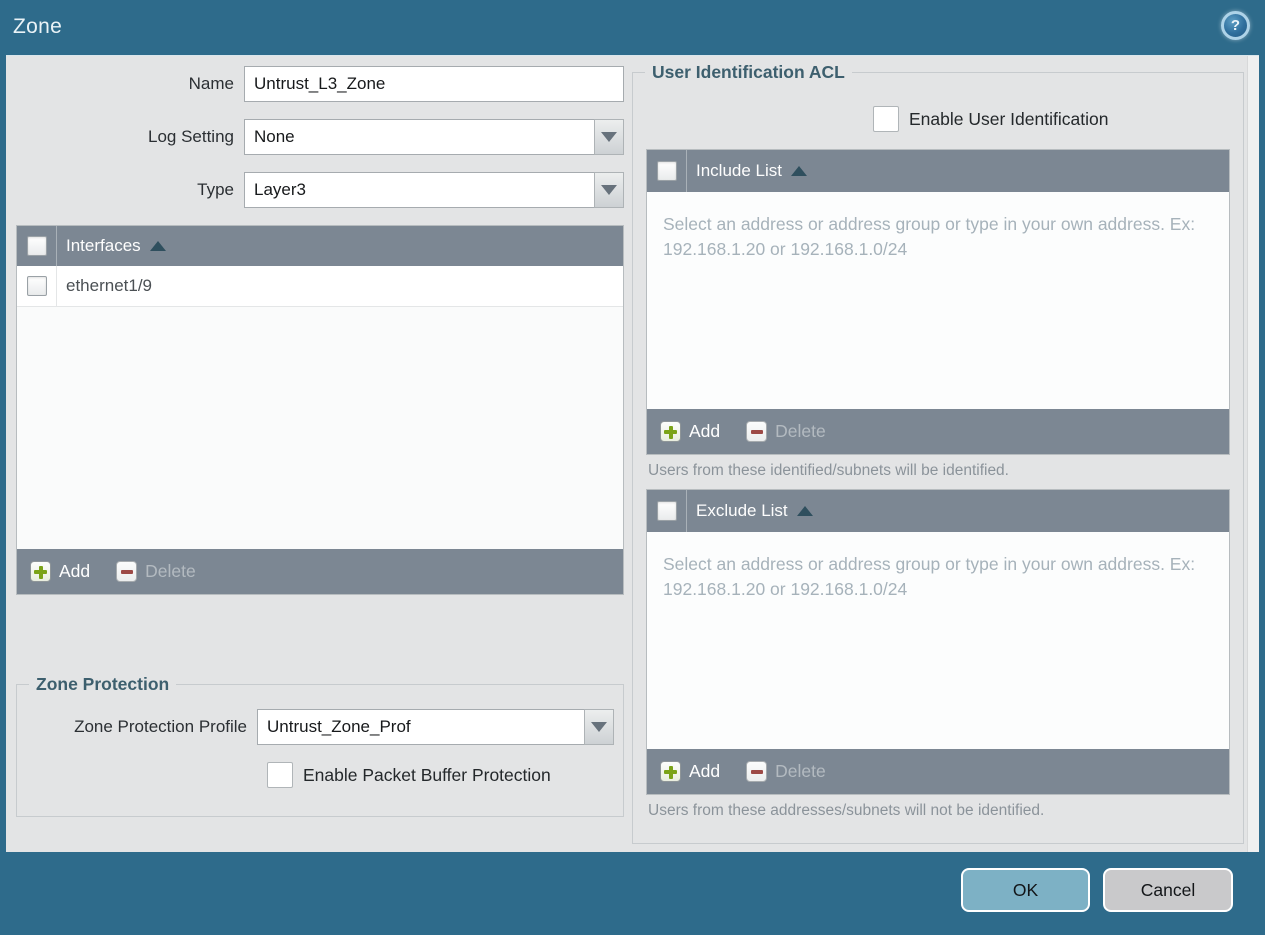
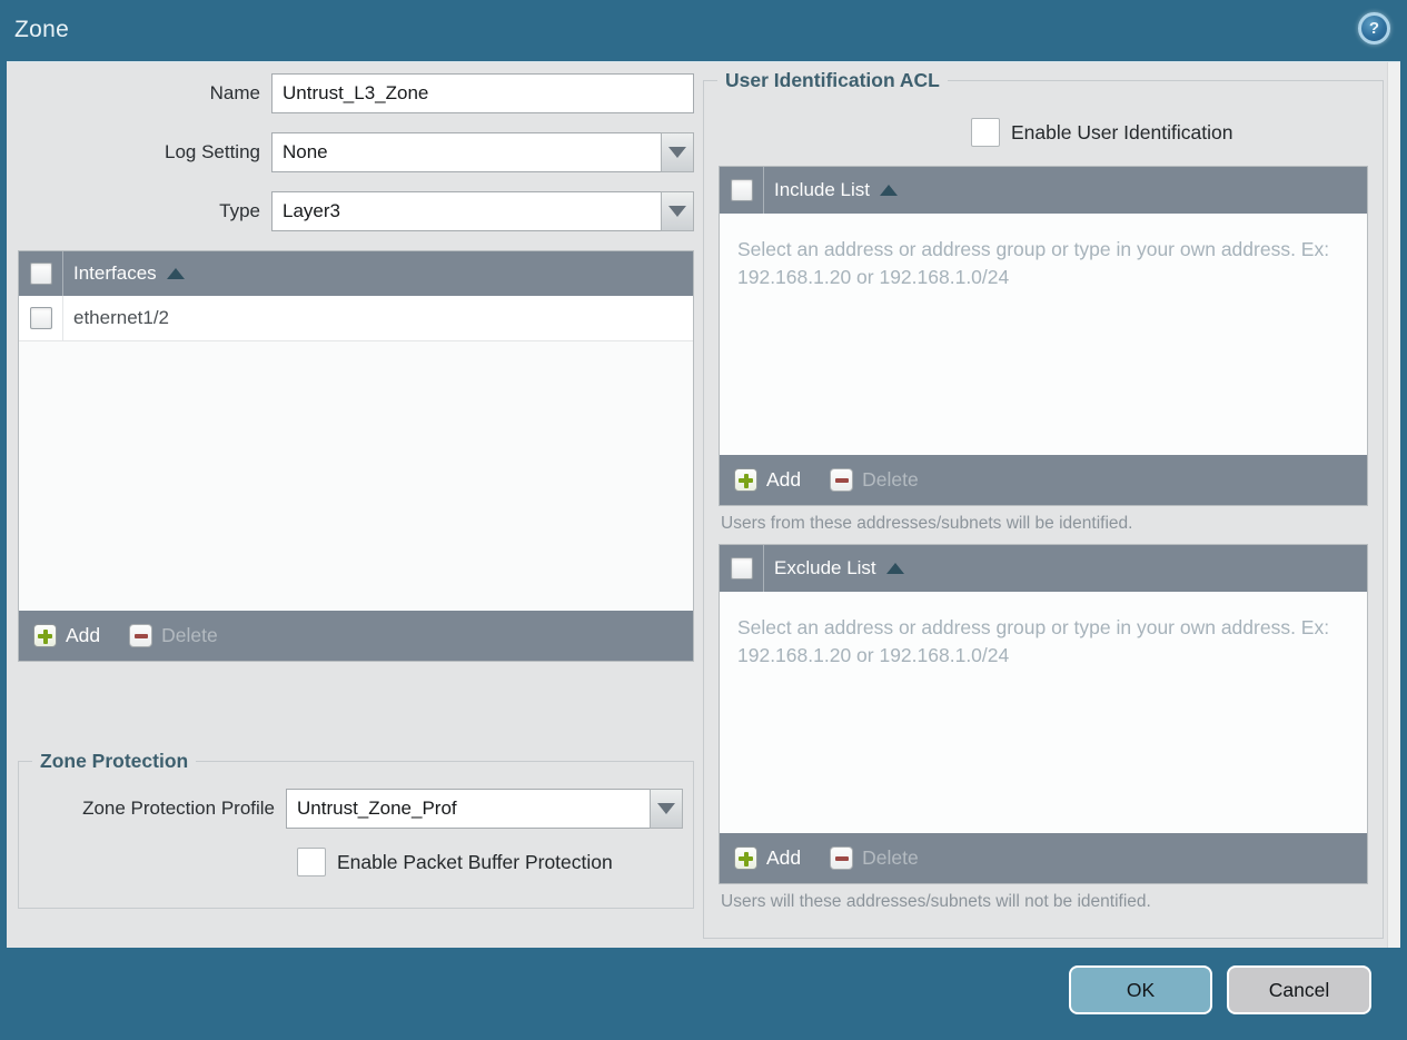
  Zone
  ?
  Name
  Untrust_L3_Zone
  Log Setting
  None
  Type
  Layer3
  Interfaces
- ethernet1/9
+ ethernet1/2
  Add
  Delete
  Zone Protection
  Zone Protection Profile
  Untrust_Zone_Prof
  Enable Packet Buffer Protection
  User Identification ACL
  Enable User Identification
  Include List
  Select an address or address group or type in your own address. Ex: 192.168.1.20 or 192.168.1.0/24
  Add
  Delete
- Users from these identified/subnets will be identified.
+ Users from these addresses/subnets will be identified.
  Exclude List
  Select an address or address group or type in your own address. Ex: 192.168.1.20 or 192.168.1.0/24
  Add
  Delete
- Users from these addresses/subnets will not be identified.
+ Users will these addresses/subnets will not be identified.
  OK
  Cancel
